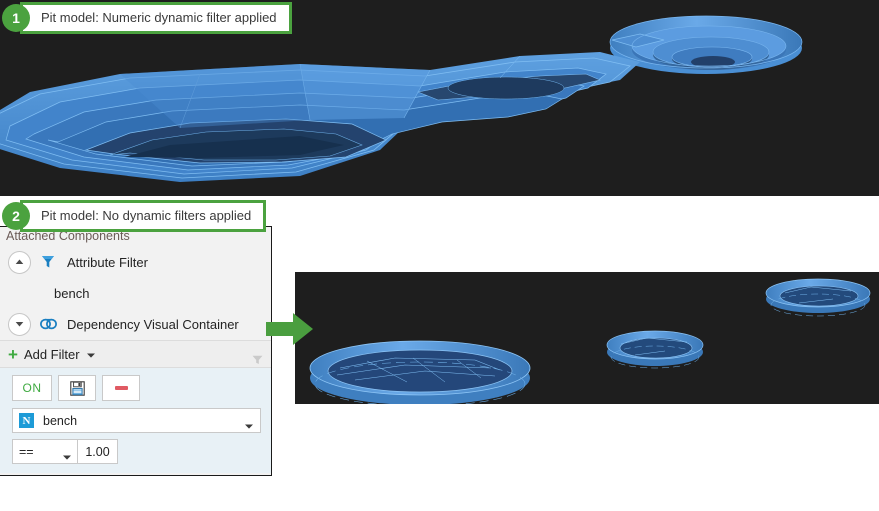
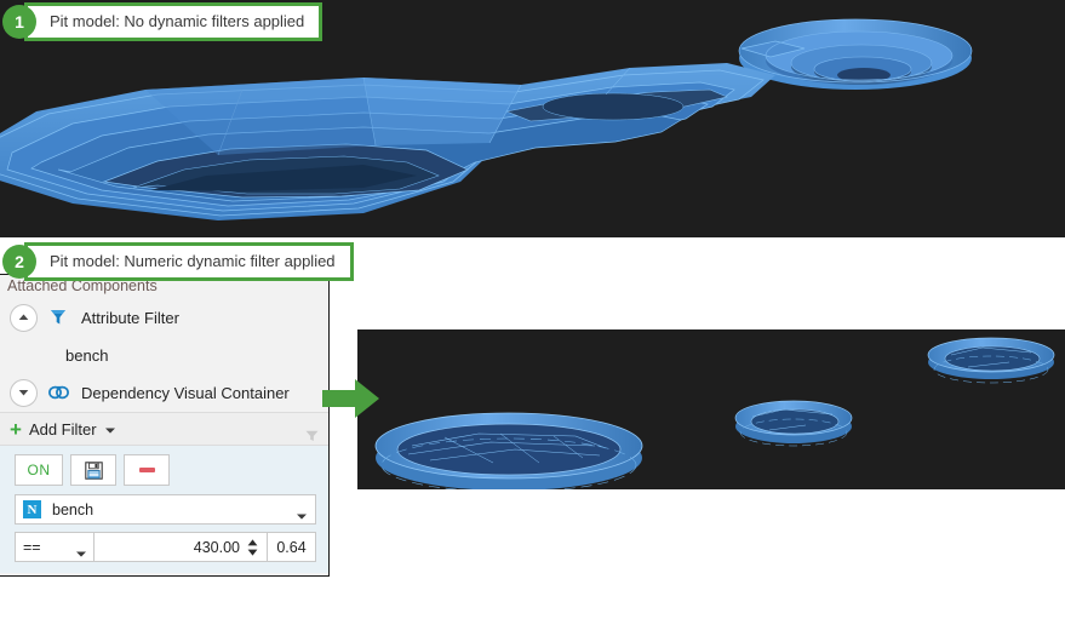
  Attached Components
  Attribute Filter
  bench
  Dependency Visual Container
  +
  Add Filter
  ON
  N
  bench
  ==
+ 430.00
- 1.00
+ 0.64
  1
- Pit model: Numeric dynamic filter applied
+ Pit model: No dynamic filters applied
  2
- Pit model: No dynamic filters applied
+ Pit model: Numeric dynamic filter applied
